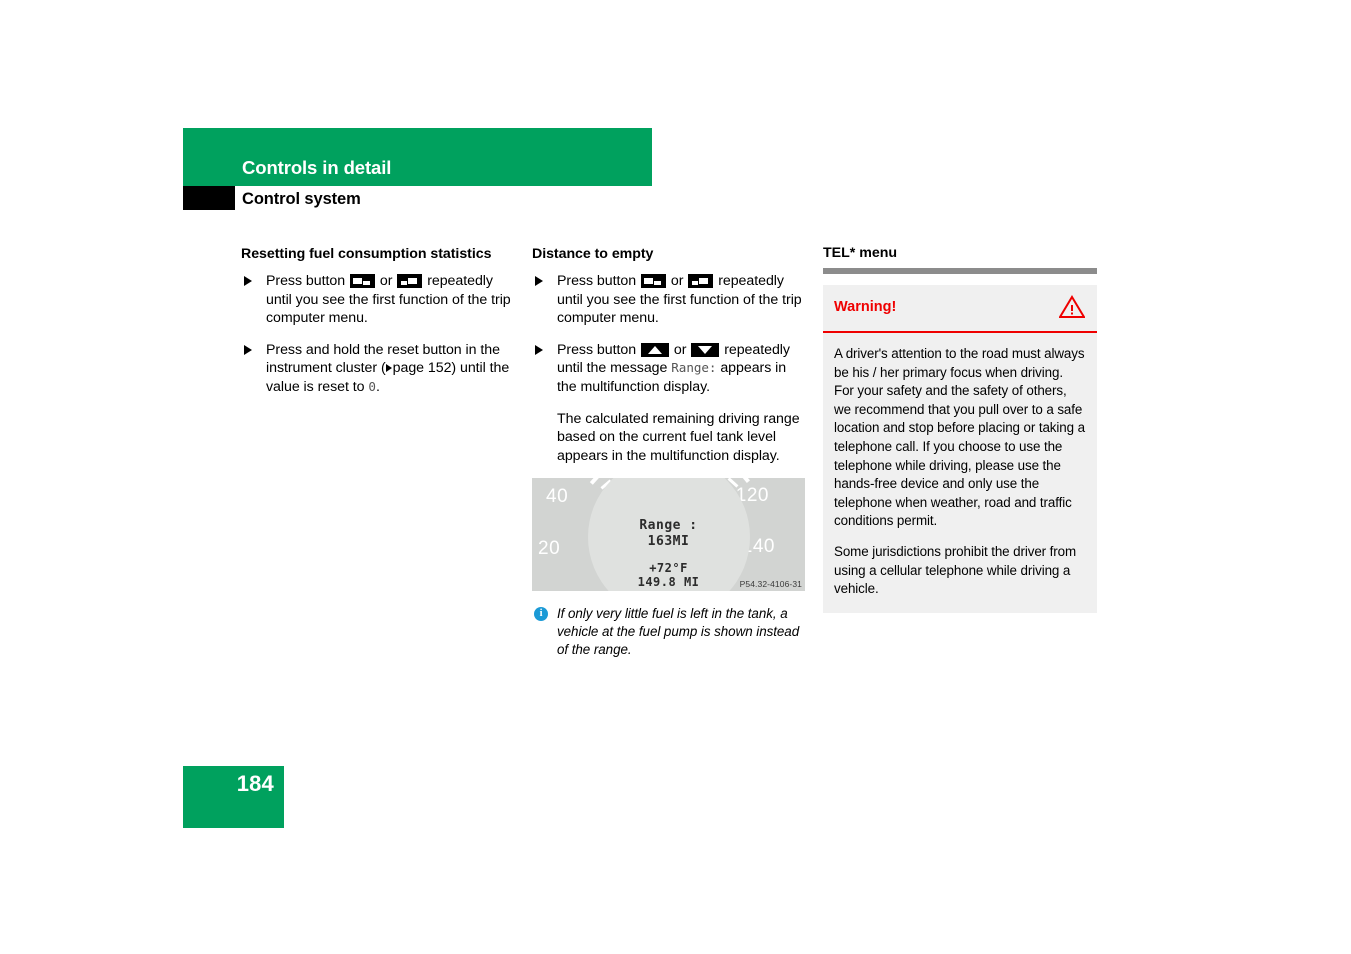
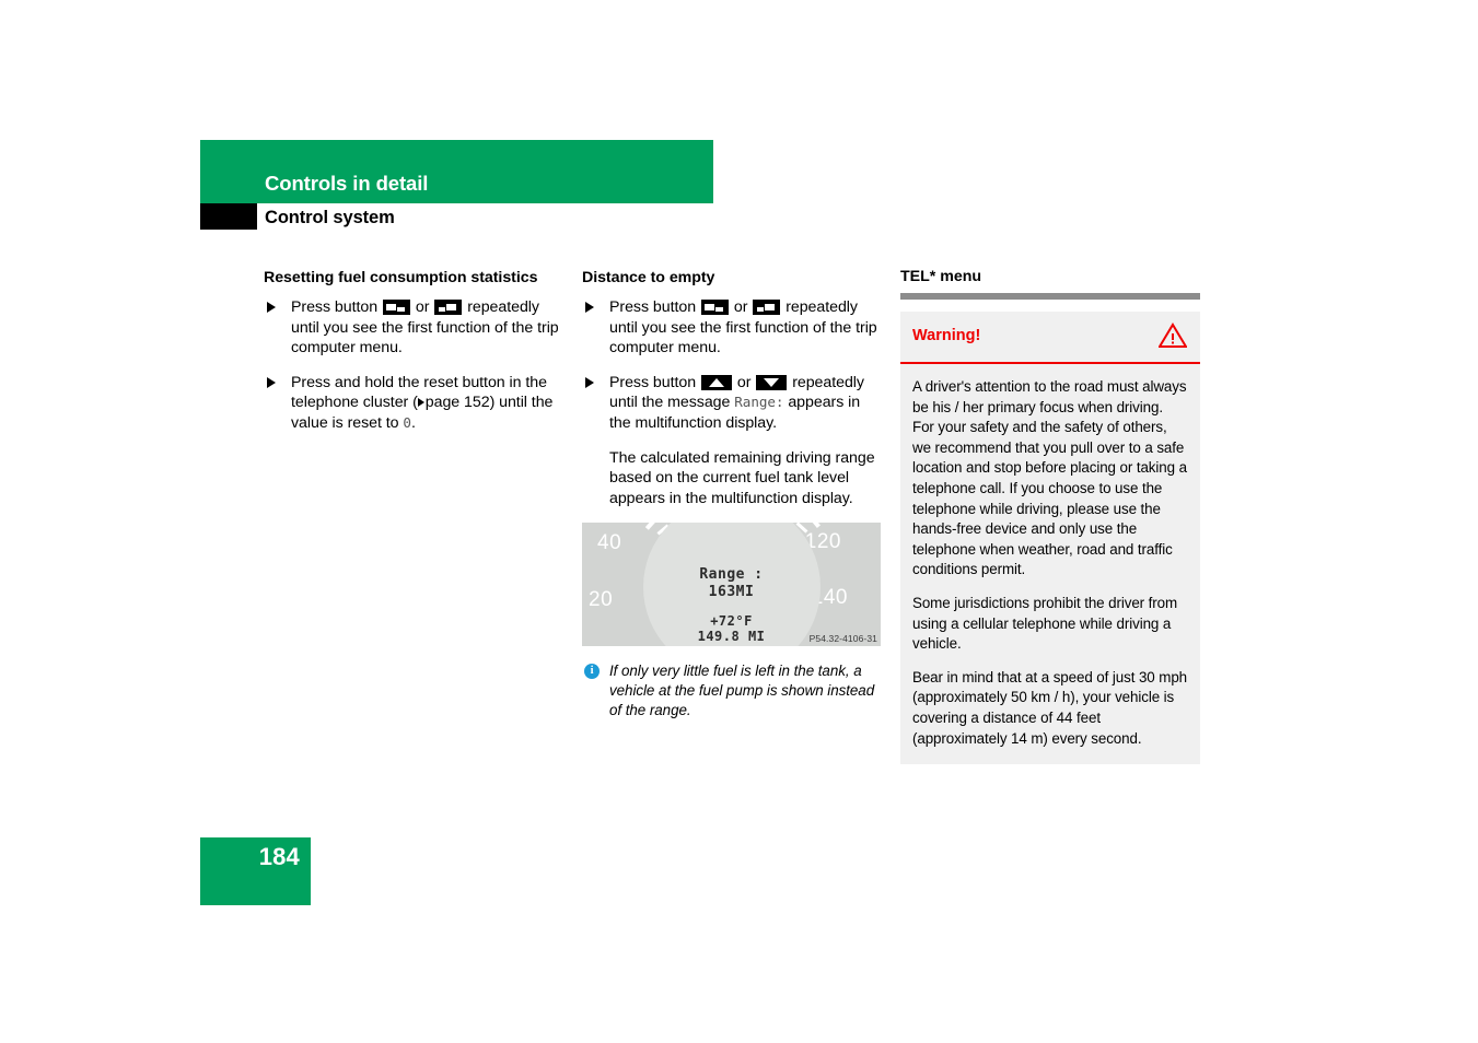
  Controls in detail
  Control system
  Resetting fuel consumption statistics
  Press button or repeatedly until you see the first function of the trip computer menu.
- Press and hold the reset button in the instrument cluster ( page 152) until the value is reset to 0.
+ Press and hold the reset button in the telephone cluster ( page 152) until the value is reset to 0.
  Distance to empty
  Press button or repeatedly until you see the first function of the trip computer menu.
  Press button or repeatedly until the message Range: appears in the multifunction display.
  The calculated remaining driving range based on the current fuel tank level appears in the multifunction display.
  40
  20
  120
  Range :
  163MI
  +72°F
  149.8 MI
  P54.32-4106-31
  i
  If only very little fuel is left in the tank, a vehicle at the fuel pump is shown instead of the range.
  TEL* menu
  Warning!
  A driver's attention to the road must always be his / her primary focus when driving. For your safety and the safety of others, we recommend that you pull over to a safe location and stop before placing or taking a telephone call. If you choose to use the telephone while driving, please use the hands-free device and only use the telephone when weather, road and traffic conditions permit.
  Some jurisdictions prohibit the driver from using a cellular telephone while driving a vehicle.
+ Bear in mind that at a speed of just 30 mph (approximately 50 km / h), your vehicle is covering a distance of 44 feet (approximately 14 m) every second.
  184
